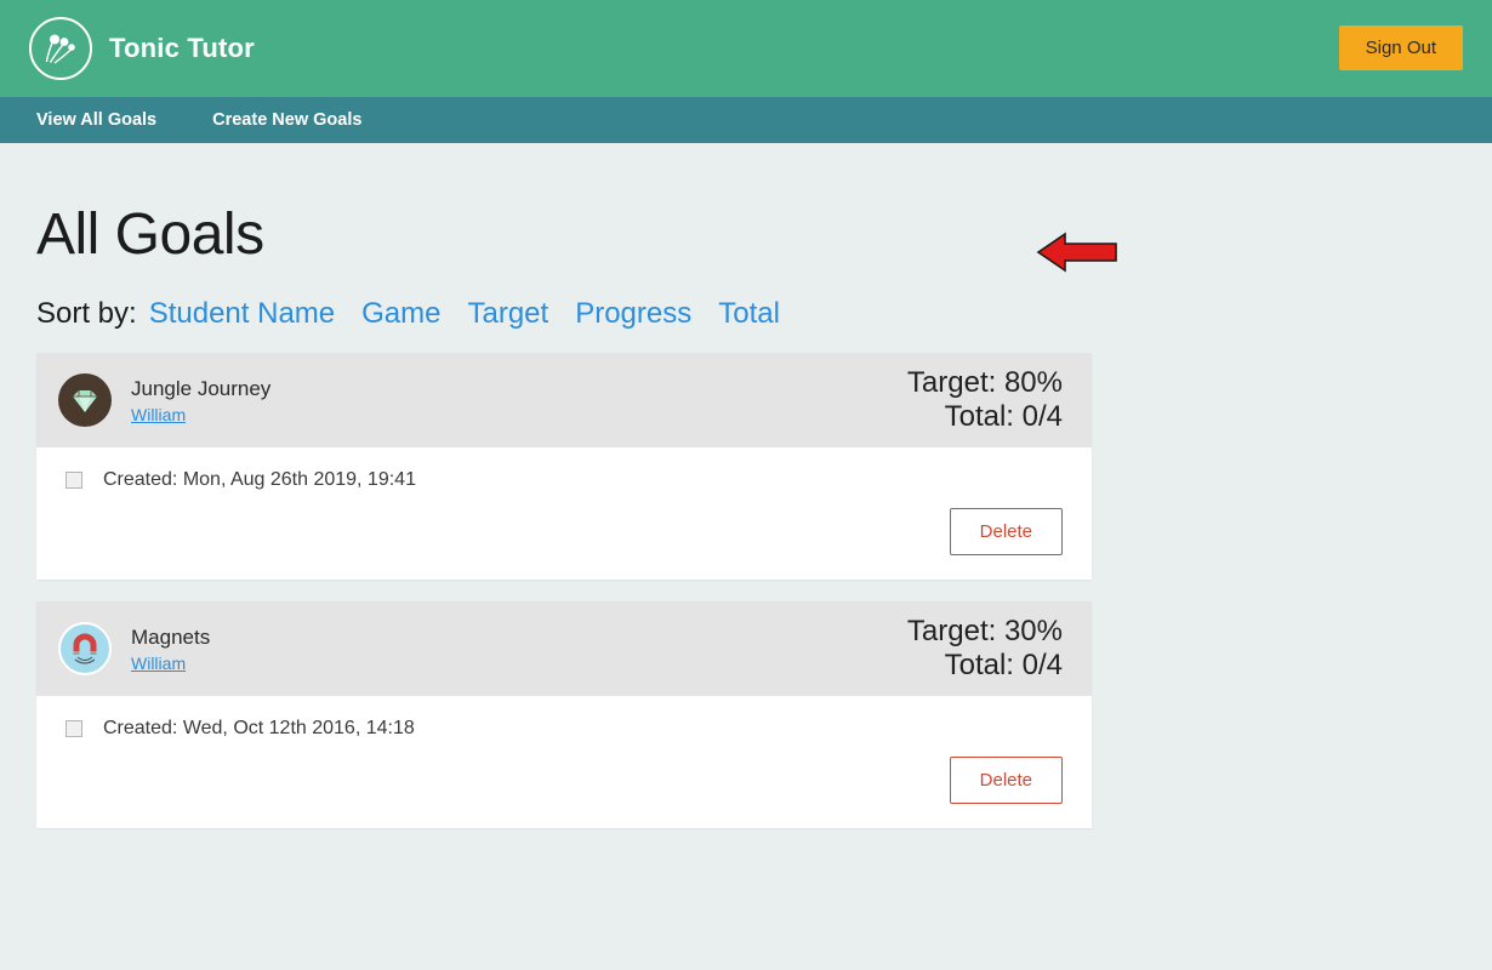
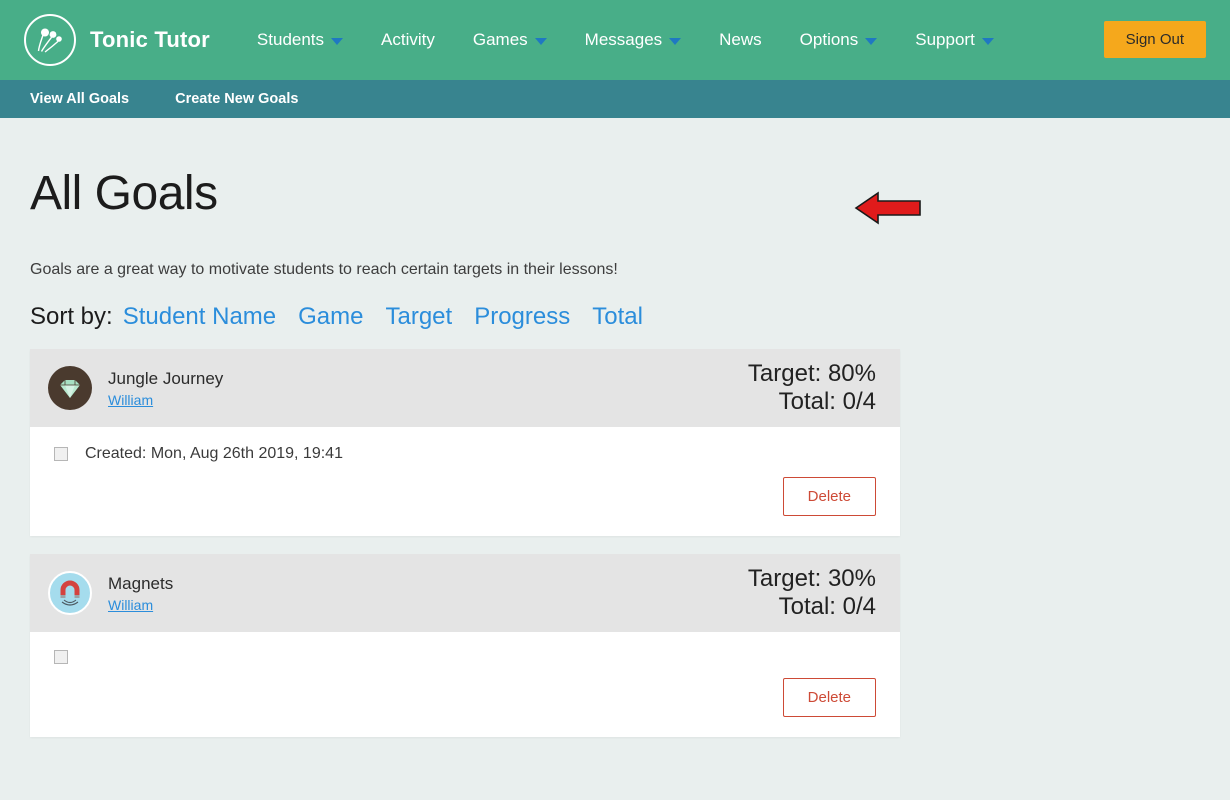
  Tonic Tutor
+ Students
+ Activity
+ Games
+ Messages
+ News
+ Options
+ Support
  Sign Out
  View All Goals
  Create New Goals
  All Goals
+ Goals are a great way to motivate students to reach certain targets in their lessons!
  Sort by:
  Student Name
  Game
  Target
  Progress
  Total
  Jungle Journey
  William
  Target: 80%
  Total: 0/4
  Created: Mon, Aug 26th 2019, 19:41
  Delete
  Magnets
  William
  Target: 30%
  Total: 0/4
- Created: Wed, Oct 12th 2016, 14:18
  Delete
